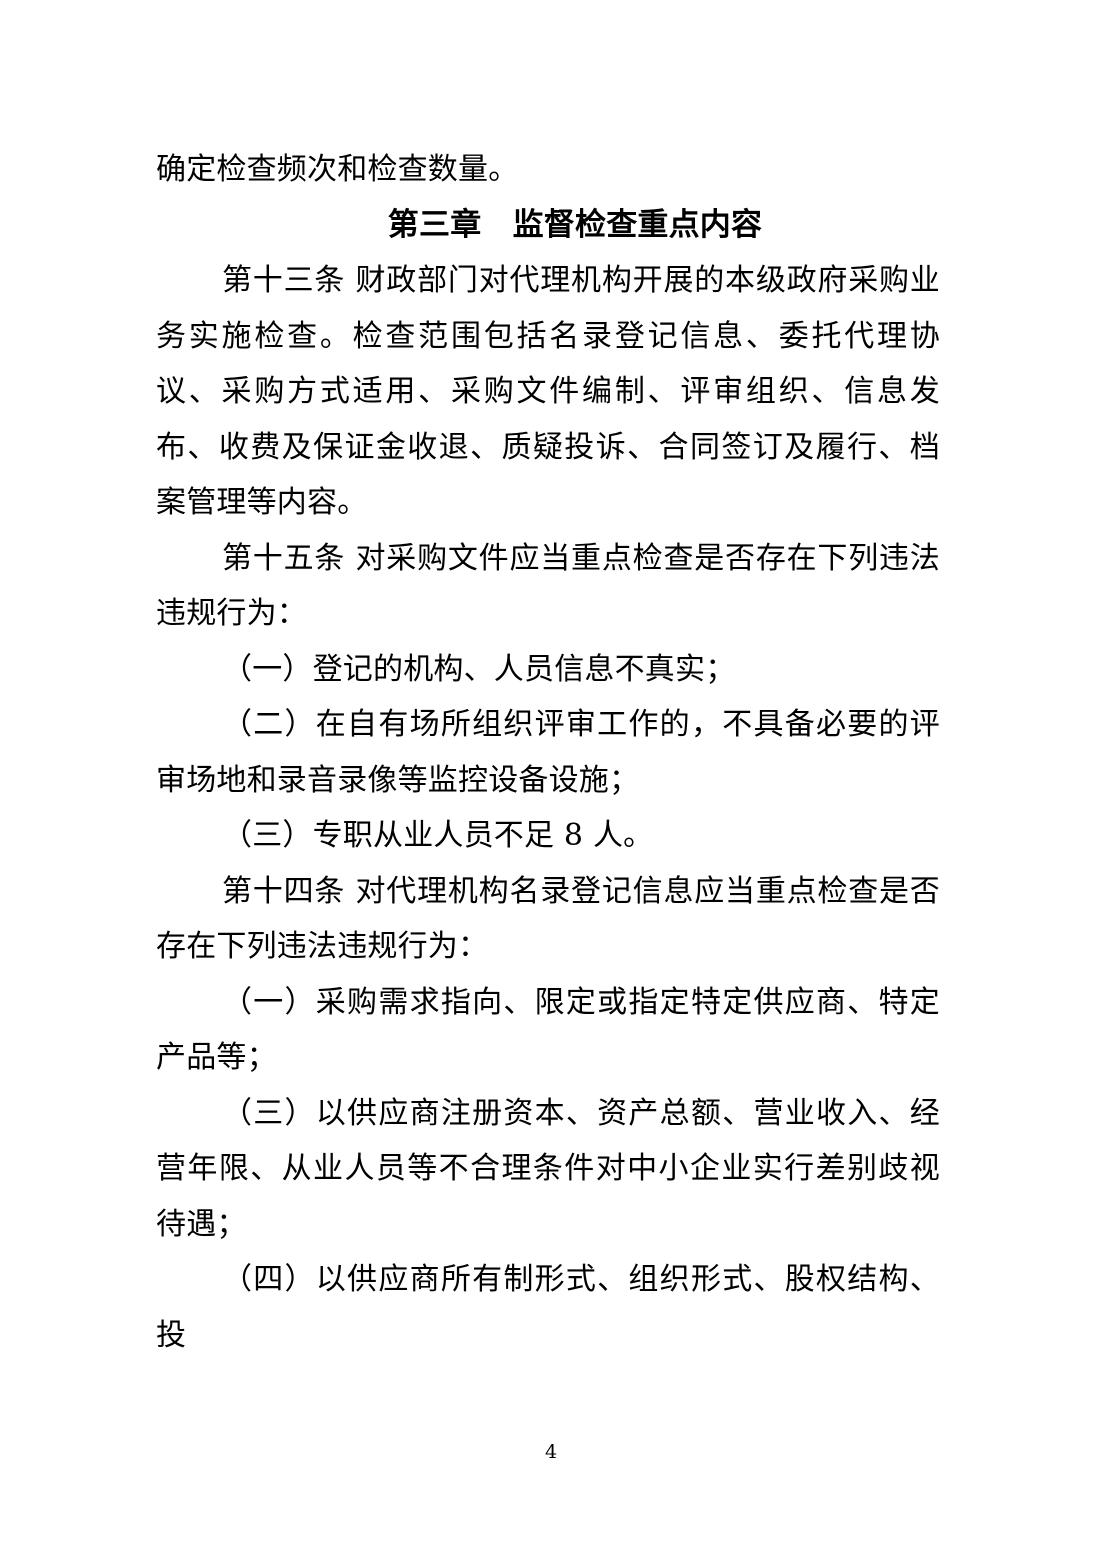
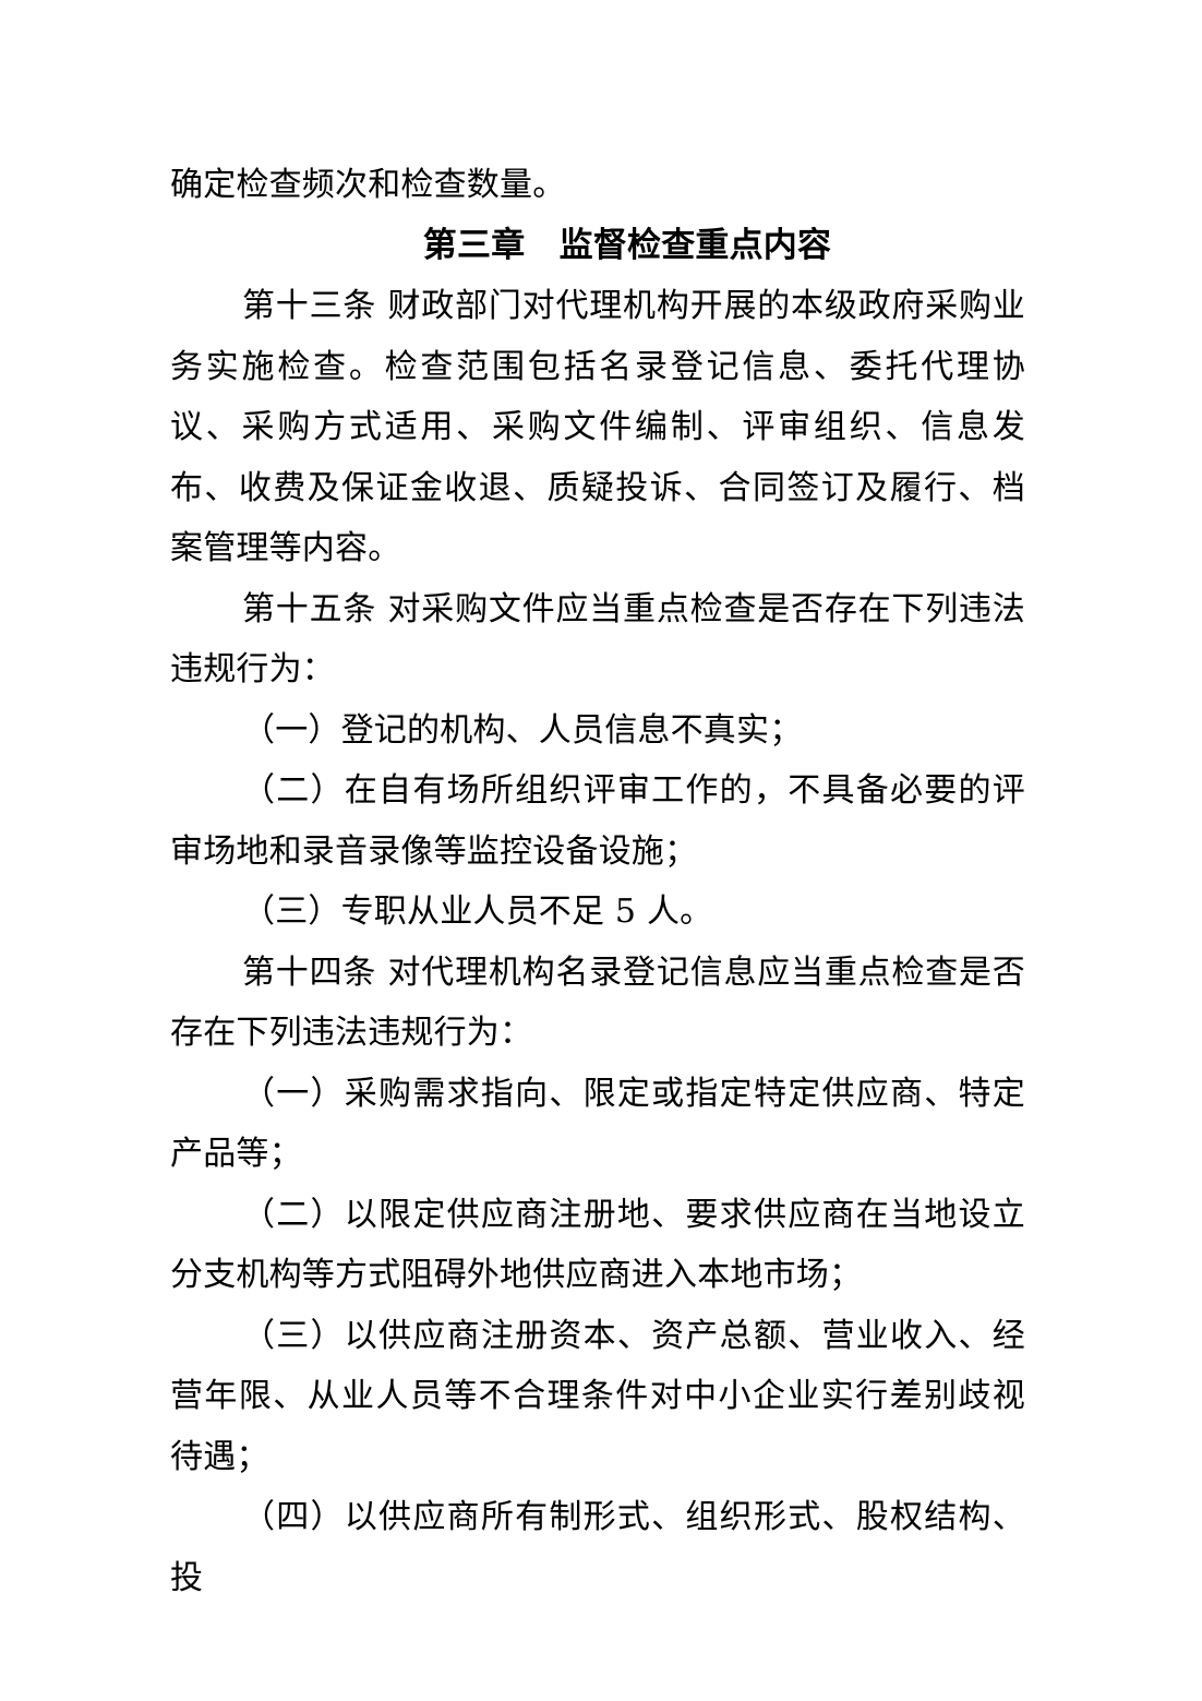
  确定检查频次和检查数量。
  第三章 监督检查重点内容
  第十三条 财政部门对代理机构开展的本级政府采购业务实施检查。检查范围包括名录登记信息、委托代理协议、采购方式适用、采购文件编制、评审组织、信息发布、收费及保证金收退、质疑投诉、合同签订及履行、档案管理等内容。
  第十五条 对采购文件应当重点检查是否存在下列违法违规行为：
  （一）登记的机构、人员信息不真实；
  （二）在自有场所组织评审工作的，不具备必要的评审场地和录音录像等监控设备设施；
- （三）专职从业人员不足 8 人。
+ （三）专职从业人员不足 5 人。
  第十四条 对代理机构名录登记信息应当重点检查是否存在下列违法违规行为：
  （一）采购需求指向、限定或指定特定供应商、特定产品等；
+ （二）以限定供应商注册地、要求供应商在当地设立分支机构等方式阻碍外地供应商进入本地市场；
  （三）以供应商注册资本、资产总额、营业收入、经营年限、从业人员等不合理条件对中小企业实行差别歧视待遇；
  （四）以供应商所有制形式、组织形式、股权结构、投
- 4
